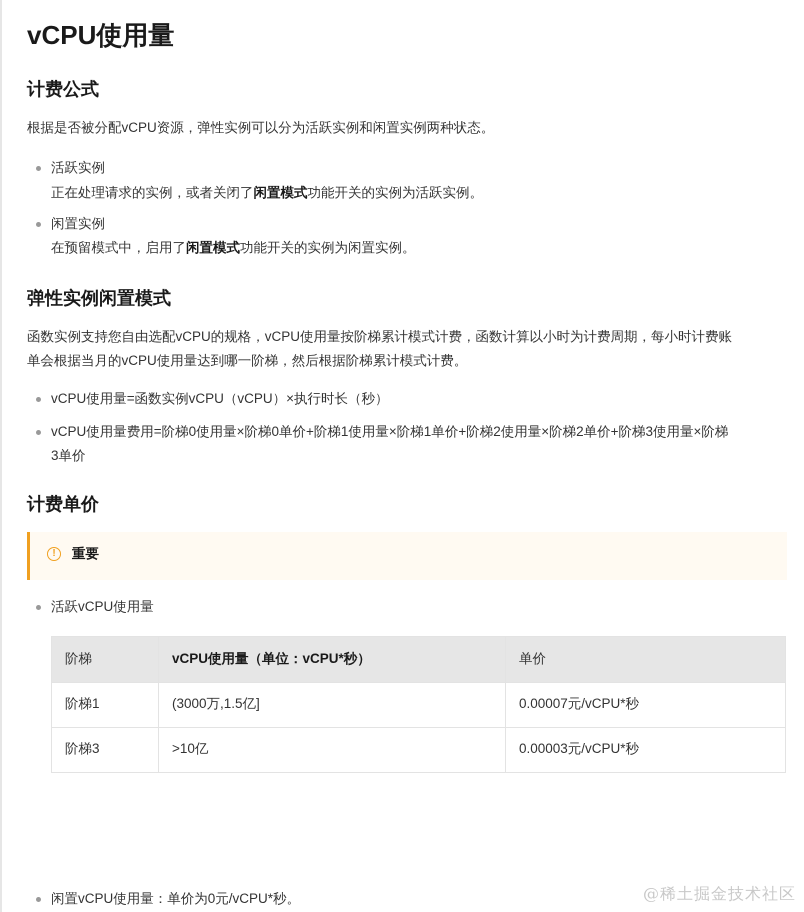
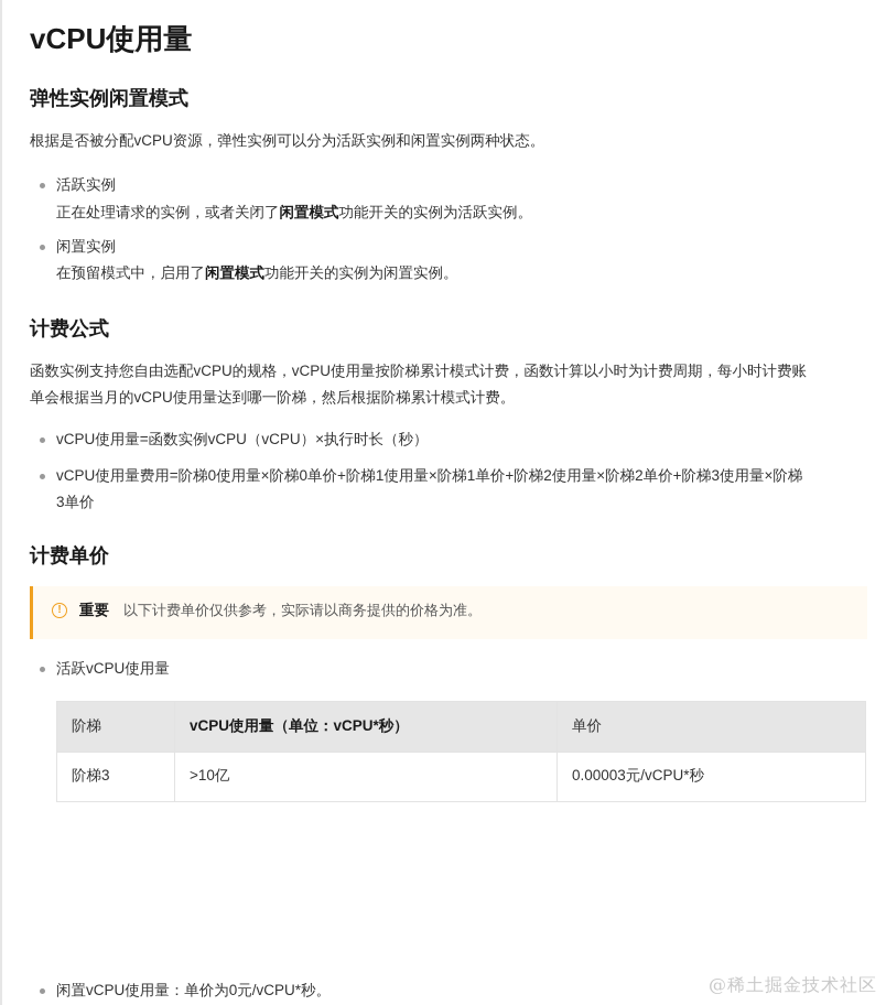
  vCPU使用量
- 计费公式
+ 弹性实例闲置模式
  根据是否被分配vCPU资源，弹性实例可以分为活跃实例和闲置实例两种状态。
  活跃实例
  正在处理请求的实例，或者关闭了闲置模式功能开关的实例为活跃实例。
  闲置实例
  在预留模式中，启用了闲置模式功能开关的实例为闲置实例。
- 弹性实例闲置模式
+ 计费公式
  函数实例支持您自由选配vCPU的规格，vCPU使用量按阶梯累计模式计费，函数计算以小时为计费周期，每小时计费账
  单会根据当月的vCPU使用量达到哪一阶梯，然后根据阶梯累计模式计费。
  vCPU使用量=函数实例vCPU（vCPU）×执行时长（秒）
  vCPU使用量费用=阶梯0使用量×阶梯0单价+阶梯1使用量×阶梯1单价+阶梯2使用量×阶梯2单价+阶梯3使用量×阶梯
  3单价
  计费单价
  !
  重要
+ 以下计费单价仅供参考，实际请以商务提供的价格为准。
  活跃vCPU使用量
  阶梯	vCPU使用量（单位：vCPU*秒）	单价
- 阶梯1	(3000万,1.5亿]	0.00007元/vCPU*秒
  阶梯3	>10亿	0.00003元/vCPU*秒
  闲置vCPU使用量：单价为0元/vCPU*秒。
  @稀土掘金技术社区
